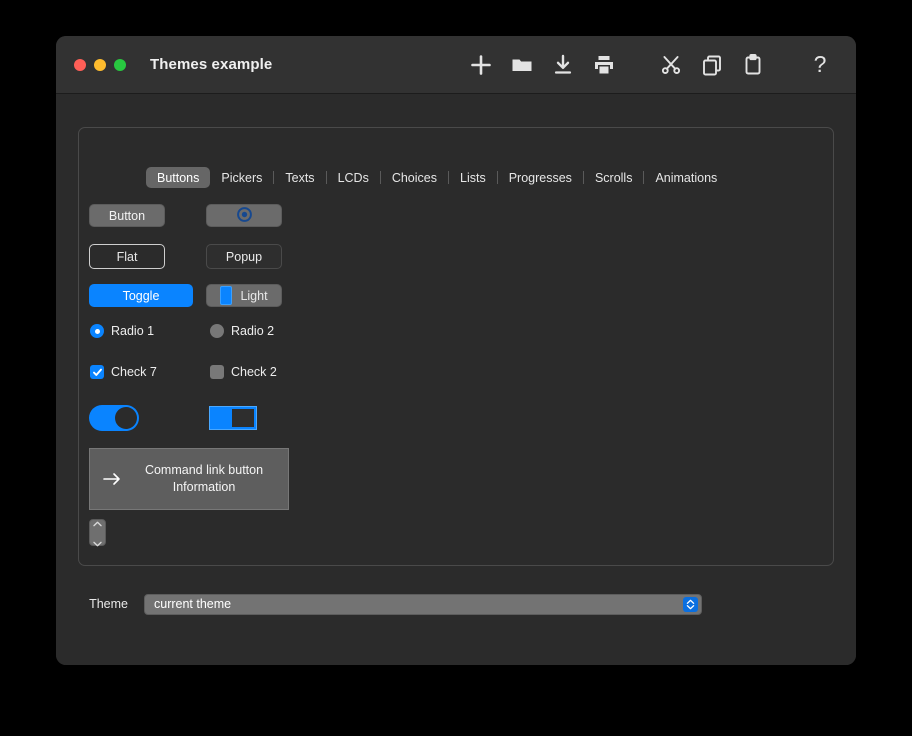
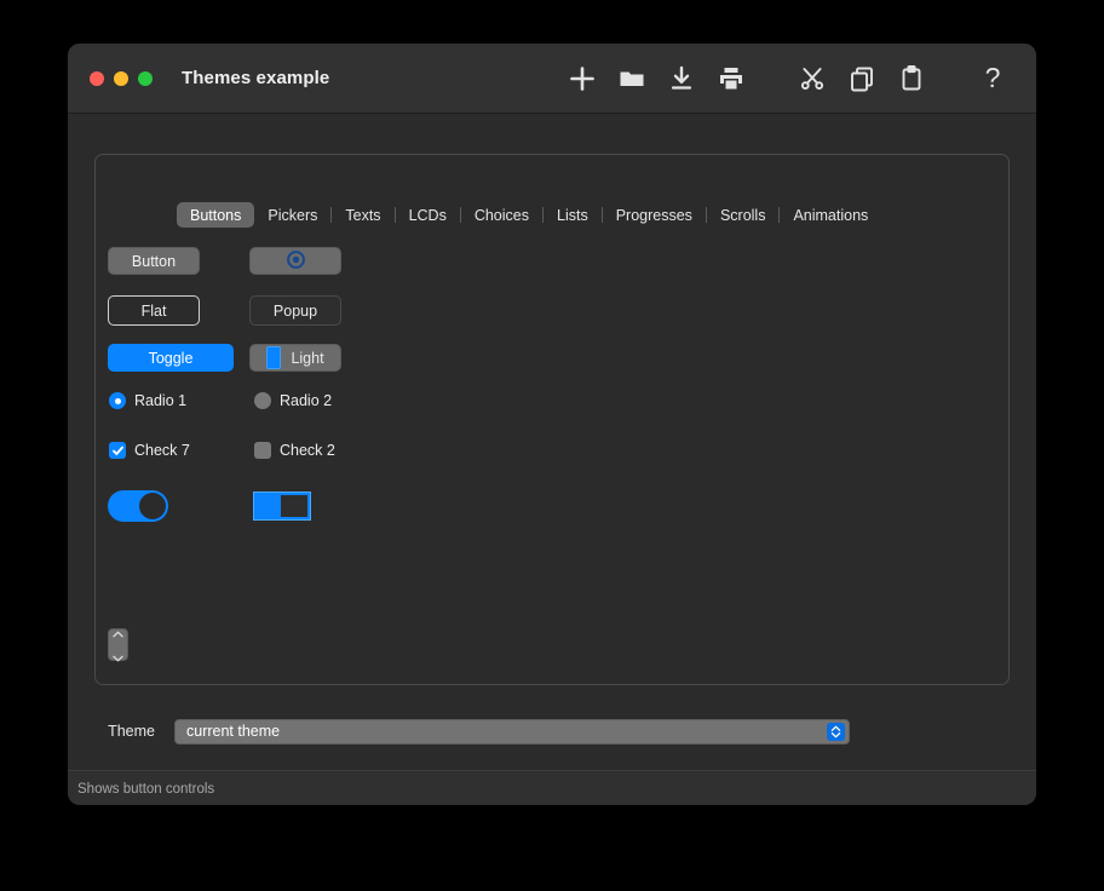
  Themes example
  ?
  Buttons
  Pickers
  Texts
  LCDs
  Choices
  Lists
  Progresses
  Scrolls
  Animations
  Button
  Flat
  Popup
  Toggle
  Light
  Radio 1
  Radio 2
  Check 7
  Check 2
- Command link button
- Information
  Theme
  current theme
+ Shows button controls
